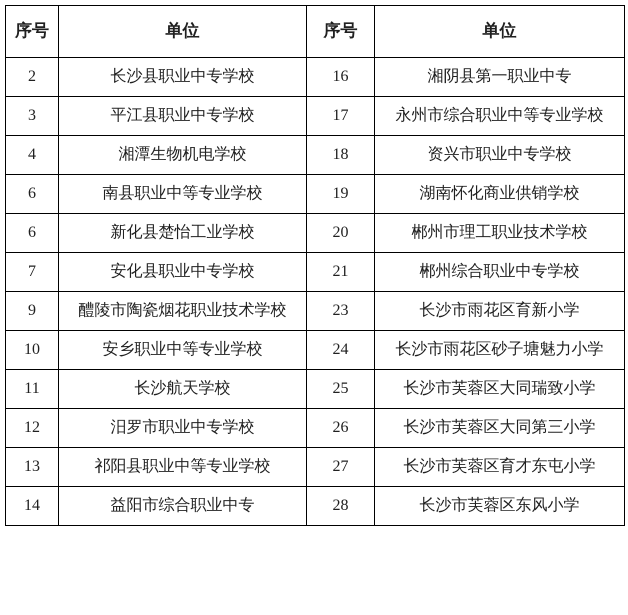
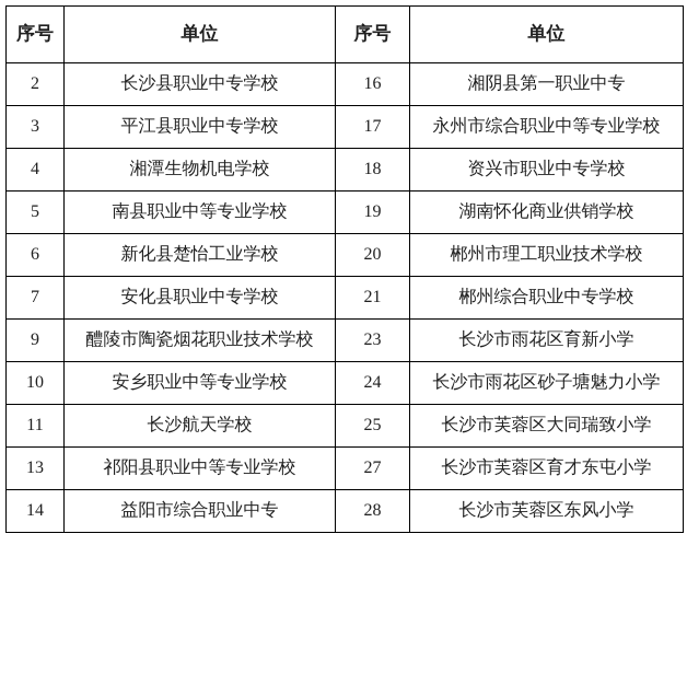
  序号	单位	序号	单位
  2	长沙县职业中专学校	16	湘阴县第一职业中专
  3	平江县职业中专学校	17	永州市综合职业中等专业学校
  4	湘潭生物机电学校	18	资兴市职业中专学校
- 6	南县职业中等专业学校	19	湖南怀化商业供销学校
+ 5	南县职业中等专业学校	19	湖南怀化商业供销学校
  6	新化县楚怡工业学校	20	郴州市理工职业技术学校
  7	安化县职业中专学校	21	郴州综合职业中专学校
  9	醴陵市陶瓷烟花职业技术学校	23	长沙市雨花区育新小学
  10	安乡职业中等专业学校	24	长沙市雨花区砂子塘魅力小学
  11	长沙航天学校	25	长沙市芙蓉区大同瑞致小学
- 12	汨罗市职业中专学校	26	长沙市芙蓉区大同第三小学
  13	祁阳县职业中等专业学校	27	长沙市芙蓉区育才东屯小学
  14	益阳市综合职业中专	28	长沙市芙蓉区东风小学
